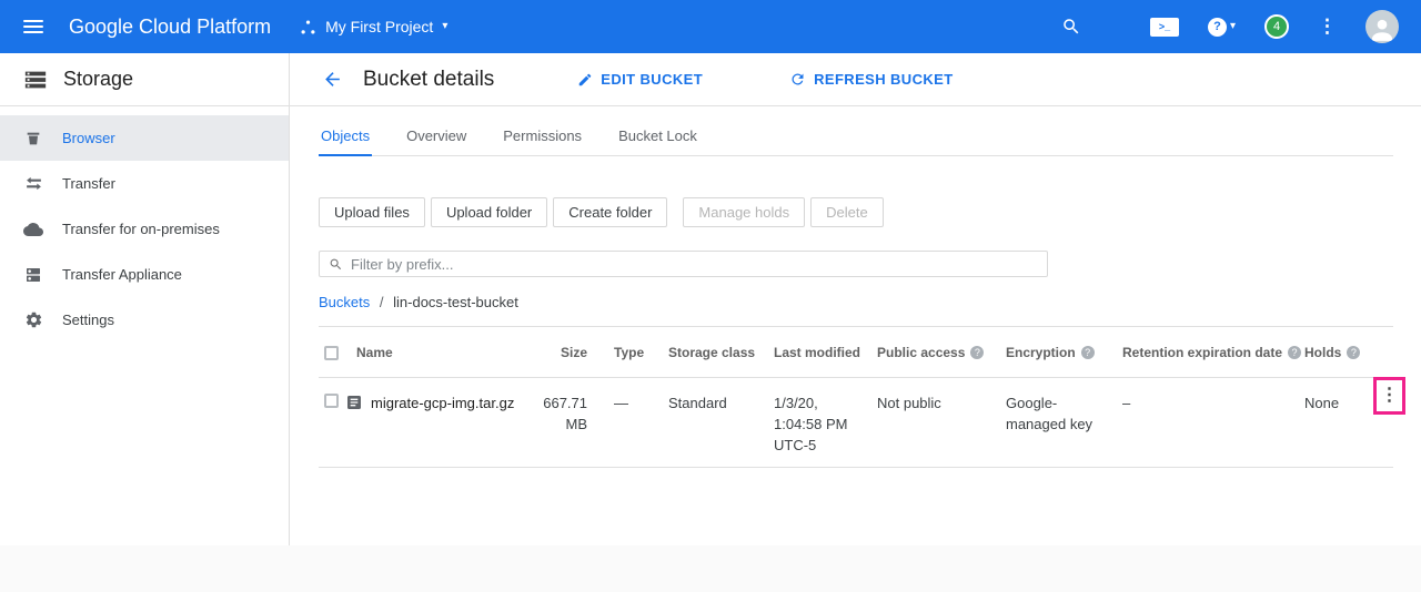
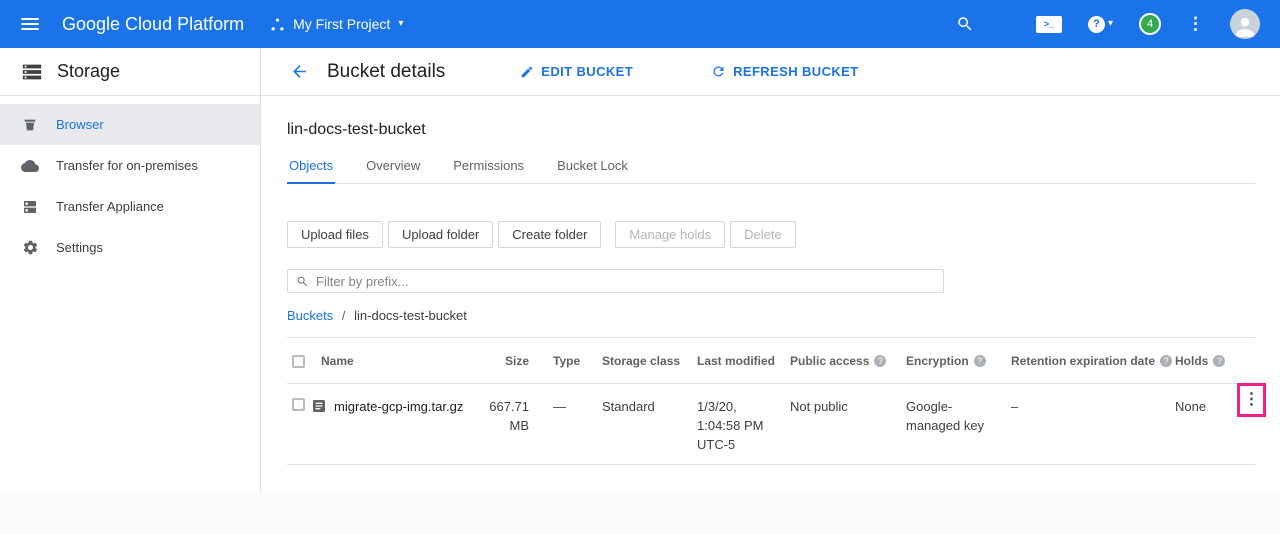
  Google Cloud Platform
  My First Project
  ▾
  >_
  ?
  ▾
  4
  ⋮
  Storage
  Browser
- Transfer
  Transfer for on-premises
  Transfer Appliance
  Settings
  Bucket details
  EDIT BUCKET
  REFRESH BUCKET
+ lin-docs-test-bucket
  Objects
  Overview
  Permissions
  Bucket Lock
  Upload files
  Upload folder
  Create folder
  Manage holds
  Delete
  Filter by prefix...
  Buckets / lin-docs-test-bucket
  Name
  Size
  Type
  Storage class
  Last modified
  Public access
  ?
  Encryption
  ?
  Retention expiration date
  ?
  Holds
  ?
  migrate-gcp-img.tar.gz
  667.71 MB
  —
  Standard
  1/3/20, 1:04:58 PM UTC-5
  Not public
  Google-managed key
  –
  None
  ⋮
